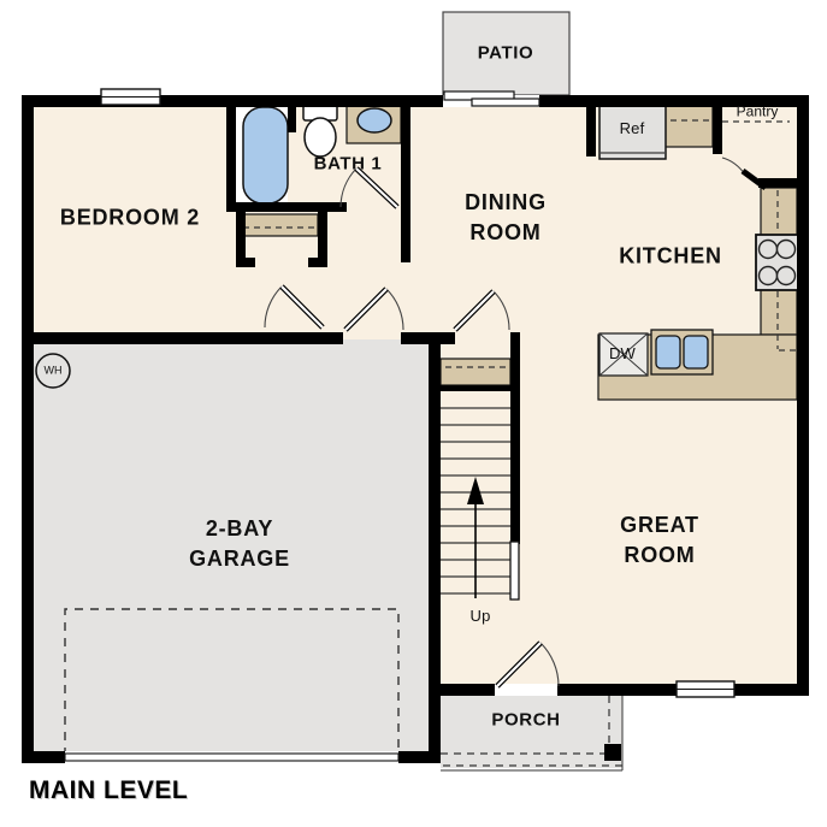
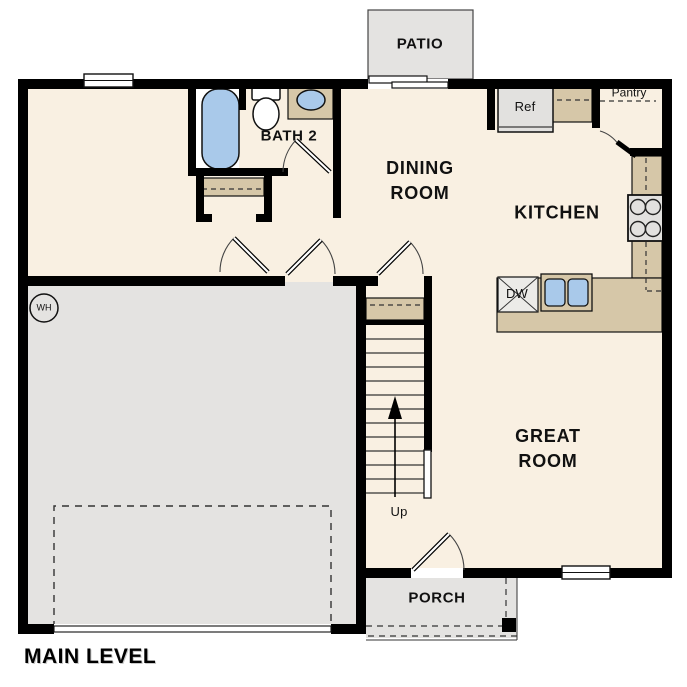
  PATIO
- BEDROOM 2
- BATH 1
+ BATH 2
  DINING
  ROOM
  KITCHEN
  GREAT
  ROOM
- 2-BAY
- GARAGE
  PORCH
  Ref
  Pantry
  DW
  Up
  WH
  MAIN LEVEL
